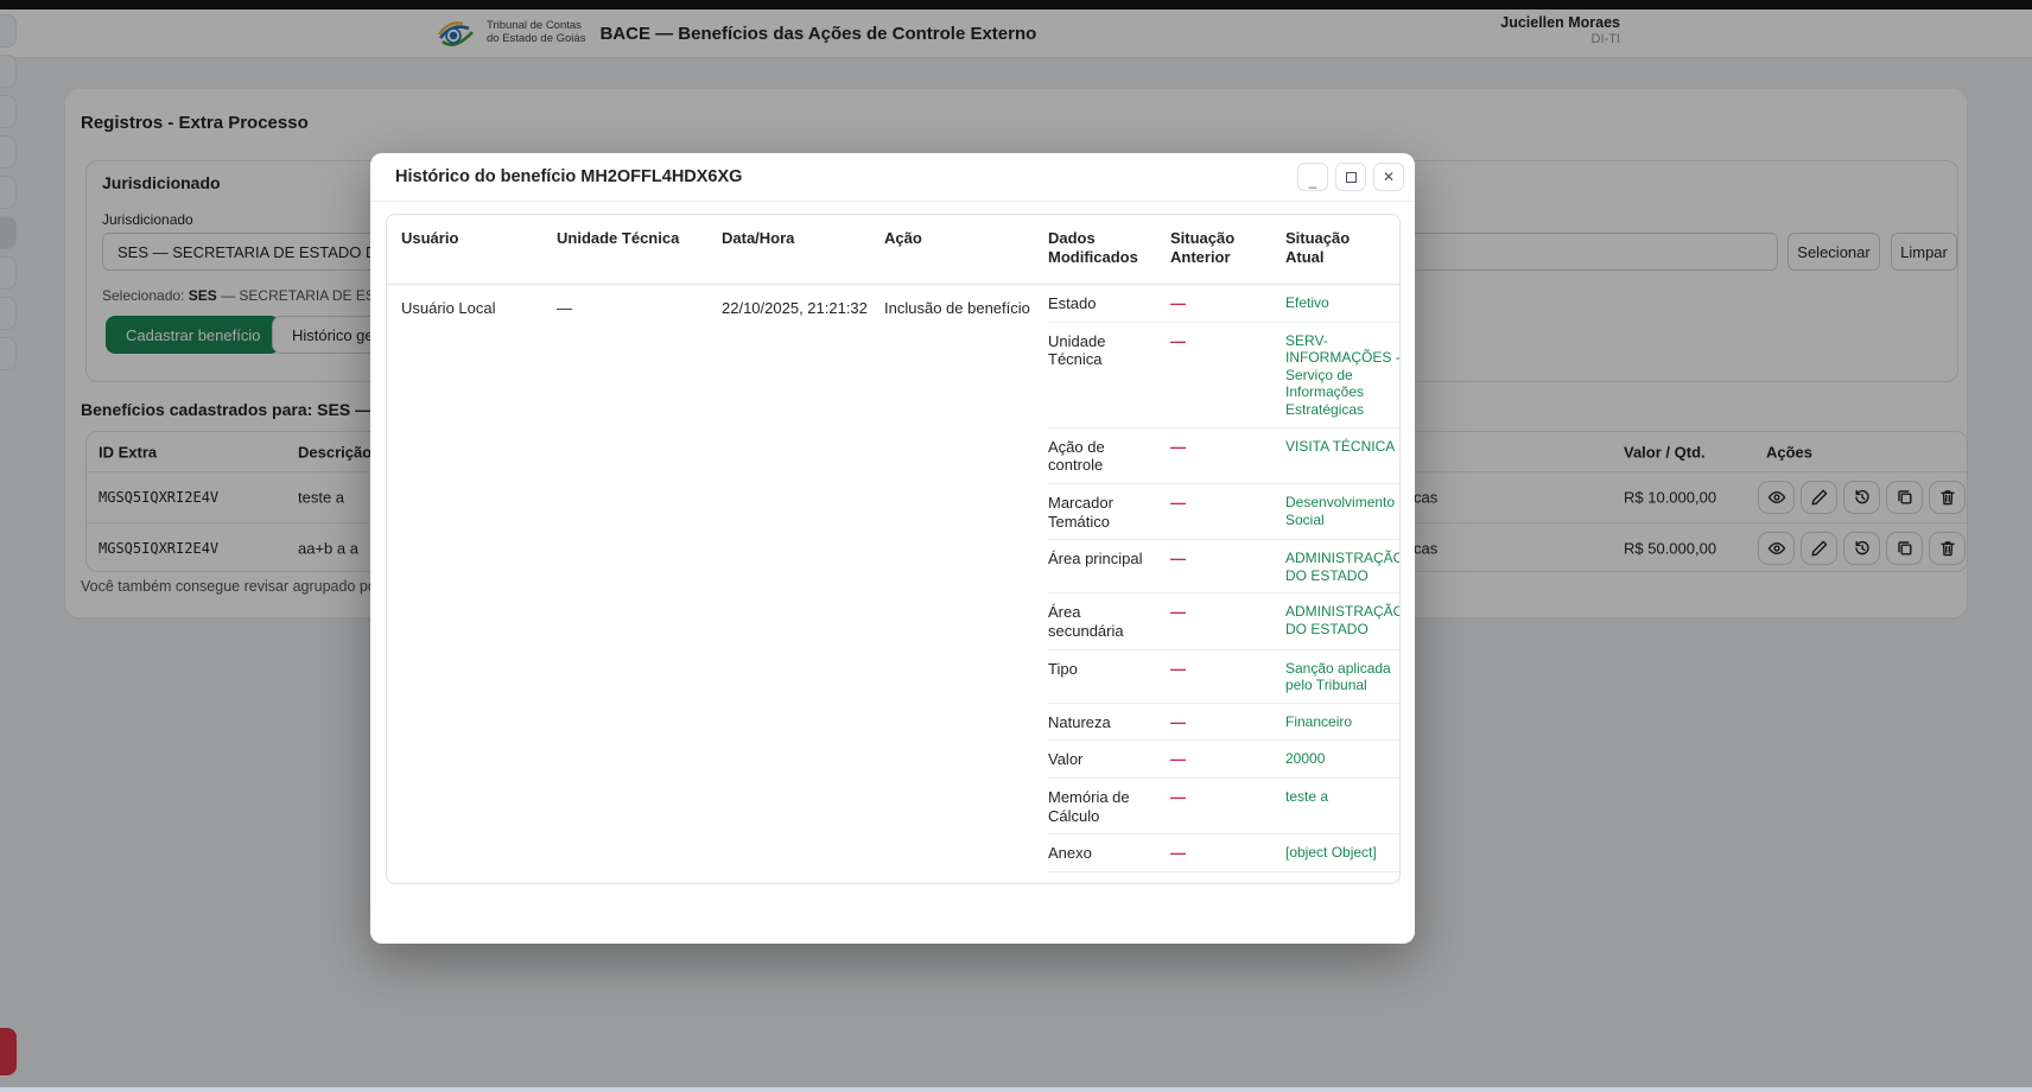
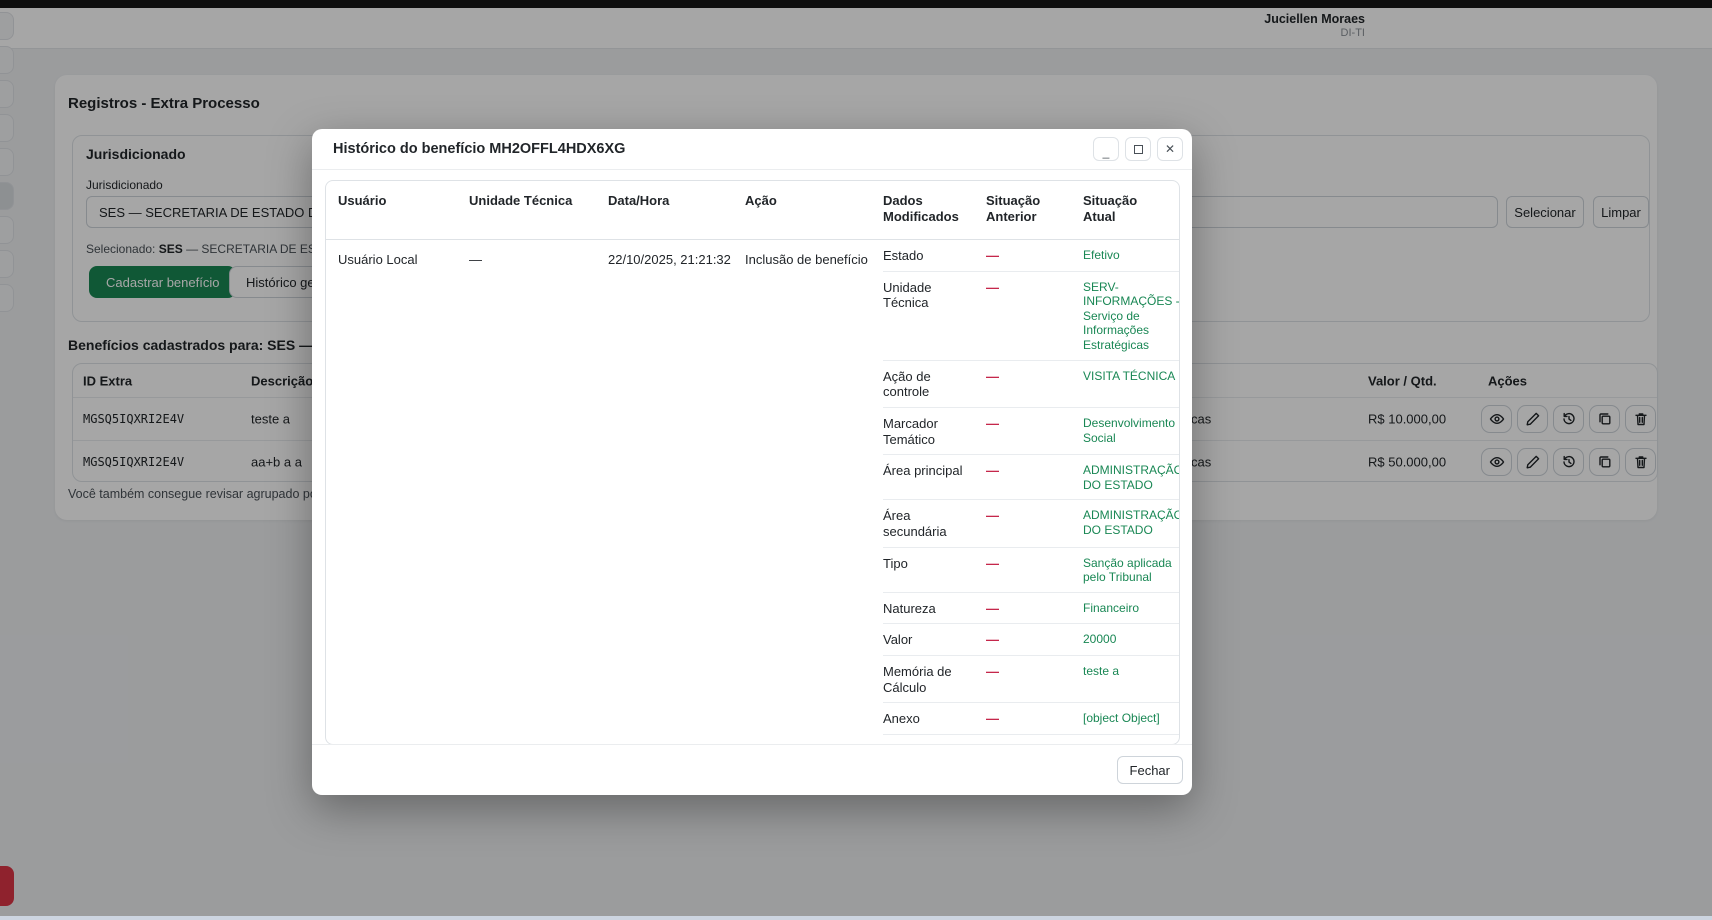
- Tribunal de Contas
- do Estado de Goiás
- BACE — Benefícios das Ações de Controle Externo
  Juciellen Moraes
  DI-TI
  Registros - Extra Processo
  Jurisdicionado
  Jurisdicionado
  SES — SECRETARIA DE ESTADO
  Selecionar
  Limpar
  Selecionado: SES — SECRETARIA DE E
  Cadastrar benefício
  Histórico g
  ID Extra
  Descrição
  Valor / Qtd.
  Ações
  MGSQ5IQXRI2E4V
  teste a
  cas
  R$ 10.000,00
  MGSQ5IQXRI2E4V
  aa+b a a
  cas
  R$ 50.000,00
  Histórico do benefício MH2OFFL4HDX6XG
  _
  ✕
  Usuário
  Unidade Técnica
  Data/Hora
  Ação
  Dados Modificados
  Situação Anterior
  Situação Atual
  Usuário Local
  —
  22/10/2025, 21:21:32
  Inclusão de benefício
  Estado
  —
  Efetivo
  Unidade Técnica
  —
  SERV-INFORMAÇÕES - Serviço de Informações Estratégicas
  Ação de controle
  —
  VISITA TÉCNICA
  Marcador Temático
  —
  Desenvolvimento Social
  Área principal
  —
  ADMINISTRAÇÃO DO ESTADO
  Área secundária
  —
  ADMINISTRAÇÃO DO ESTADO
  Tipo
  —
  Sanção aplicada pelo Tribunal
  Natureza
  —
  Financeiro
  Valor
  —
  20000
  Memória de Cálculo
  —
  teste a
  Anexo
  —
  [object Object]
+ Fechar
